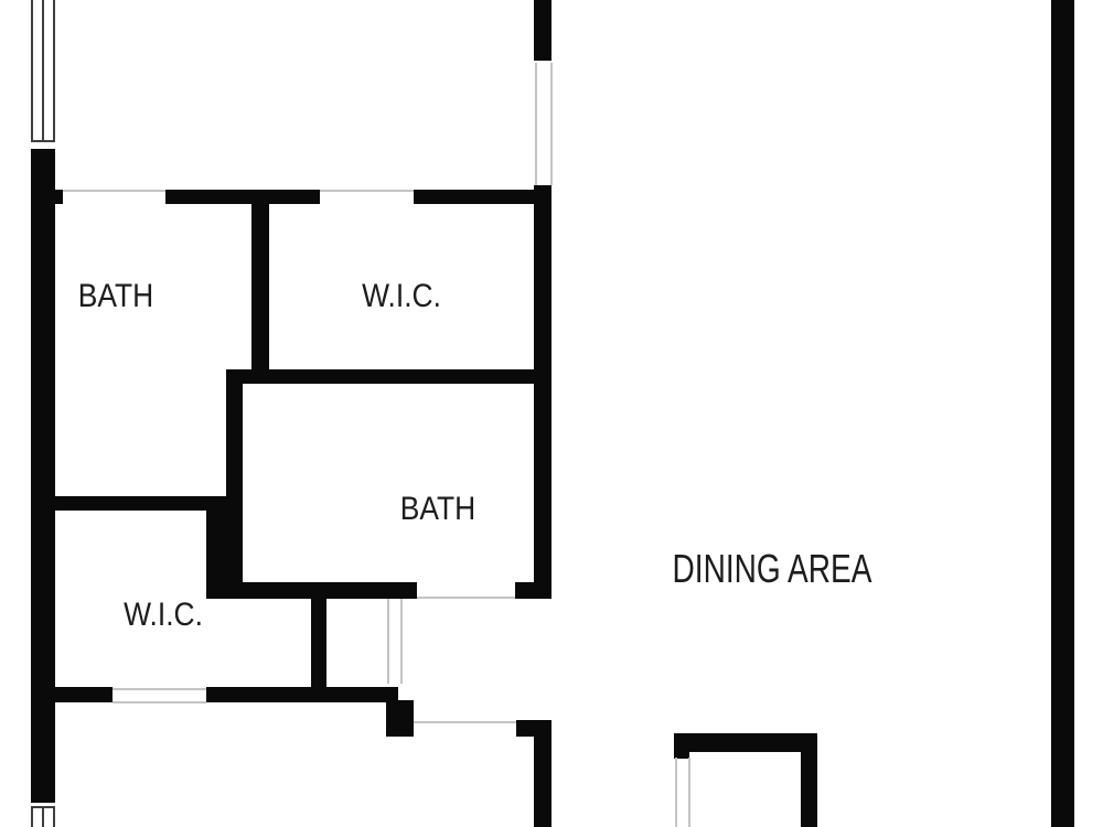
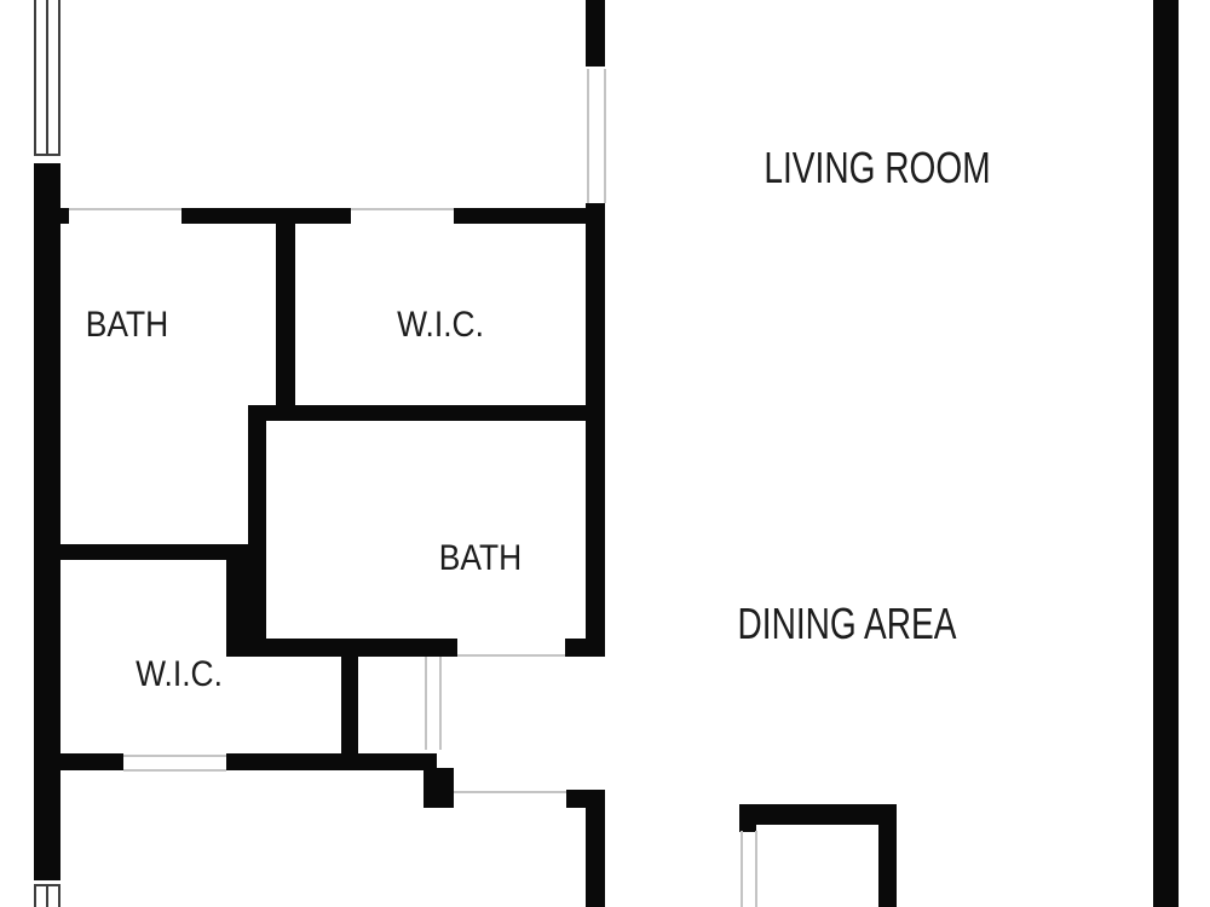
+ LIVING ROOM
  DINING AREA
  BATH
  W.I.C.
  BATH
  W.I.C.
